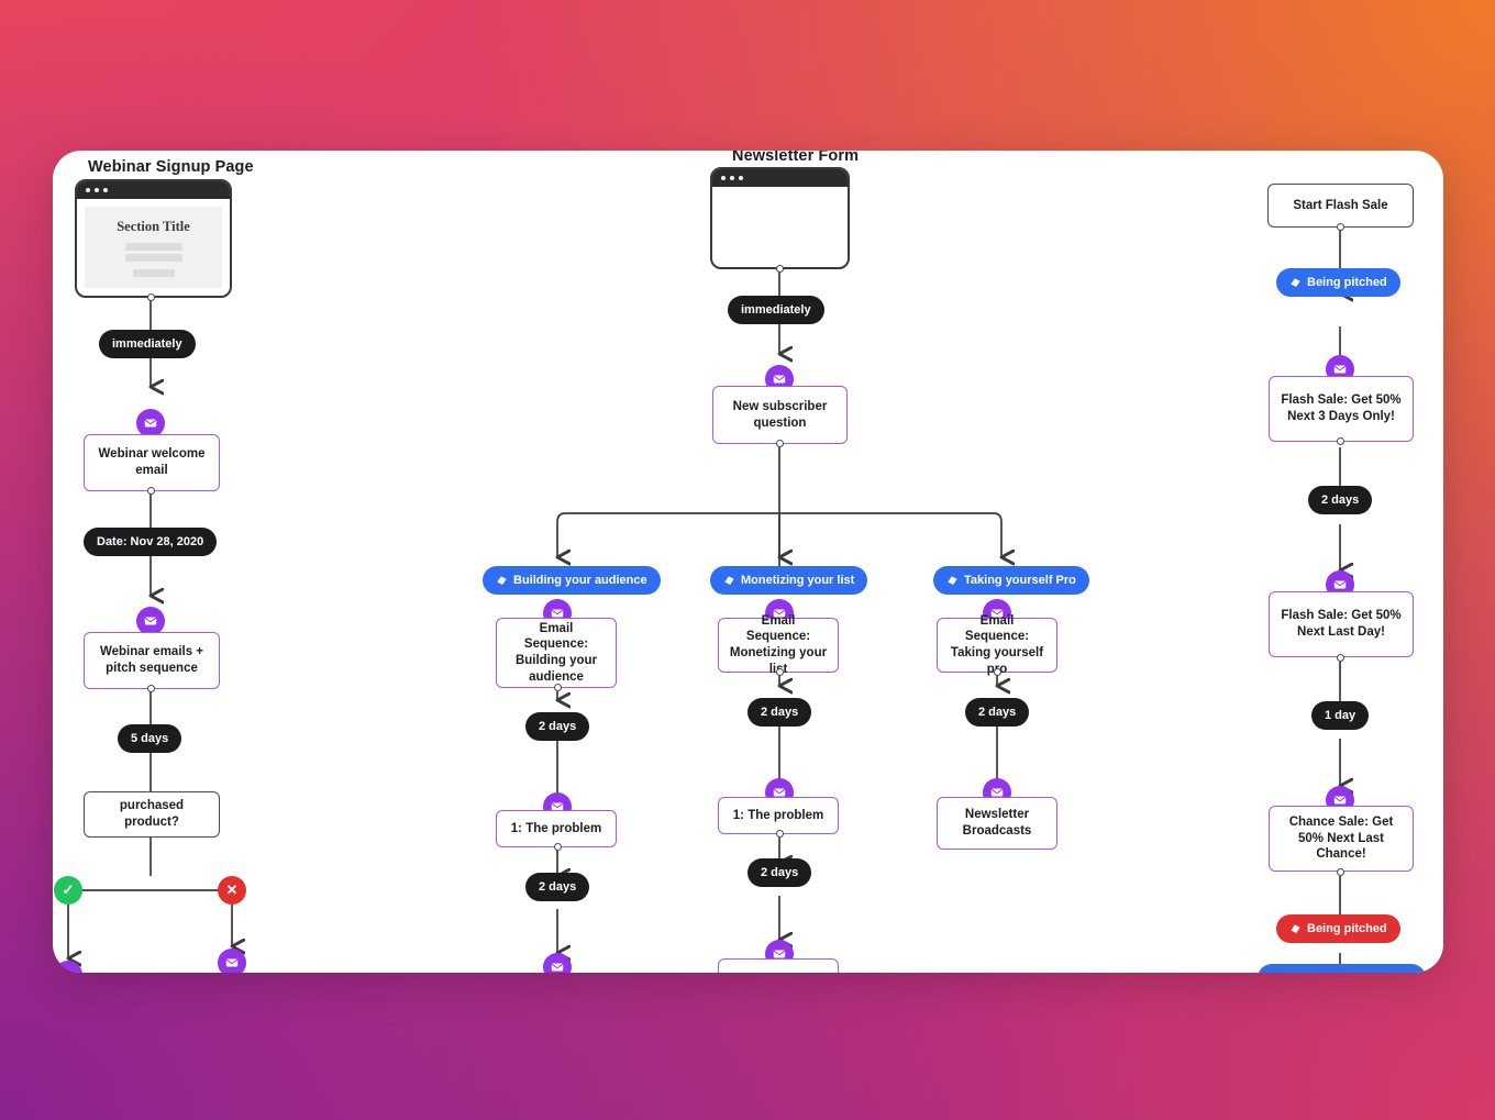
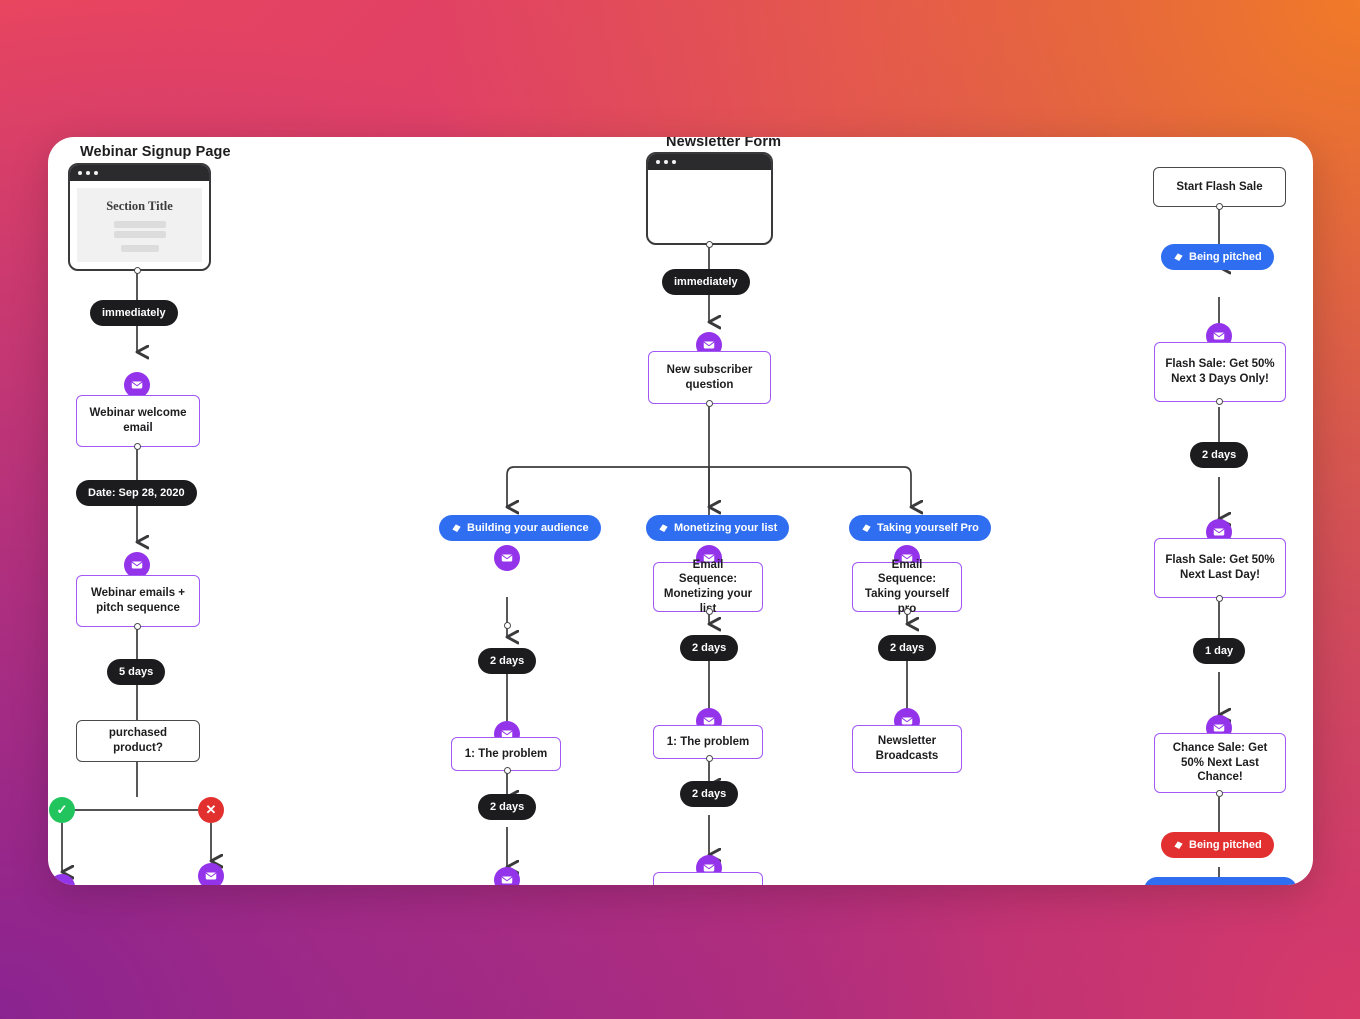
  Webinar Signup Page
  Section Title
  immediately
  Webinar welcome email
- Date: Nov 28, 2020
+ Date: Sep 28, 2020
  Webinar emails + pitch sequence
  5 days
  purchased product?
  ✓
  ✕
  Newsletter Form
  immediately
  New subscriber question
  Building your audience
- Email Sequence: Building your audience
  2 days
  1: The problem
  2 days
  Monetizing your list
  Email Sequence: Monetizing your lit
  2 days
  1: The problem
  2 days
  Taking yourself Pro
  Email Sequence: Taking yourself po
  2 days
  Newsletter Broadcasts
  Start Flash Sale
  Being pitched
  Flash Sale: Get 50% Next 3 Days Only!
  2 days
  Flash Sale: Get 50% Next Last Day!
  1 day
  Chance Sale: Get 50% Next Last Chance!
  Being pitched
